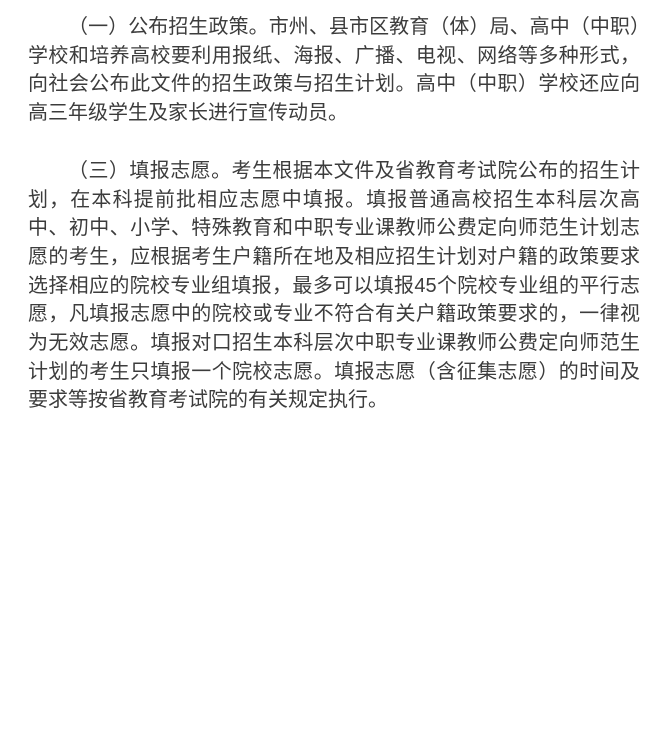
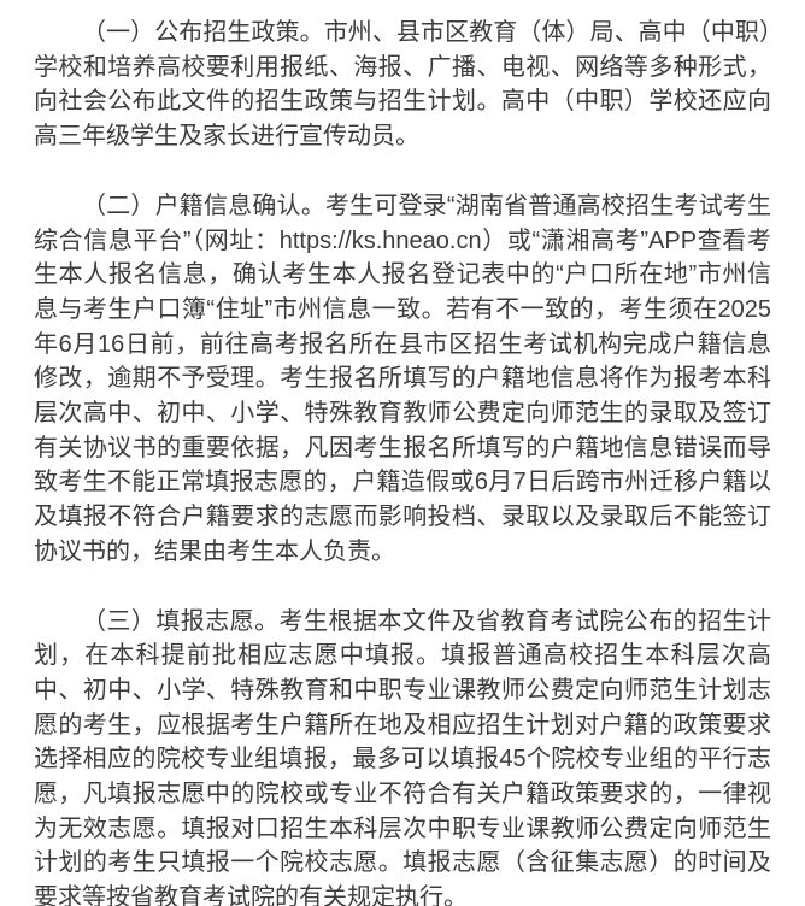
  （一）公布招生政策。市州、县市区教育（体）局、高中（中职）学校和培养高校要利用报纸、海报、广播、电视、网络等多种形式，向社会公布此文件的招生政策与招生计划。高中（中职）学校还应向高三年级学生及家长进行宣传动员。
+ （二）户籍信息确认。考生可登录“湖南省普通高校招生考试考生综合信息平台”（网址：https://ks.hneao.cn）或“潇湘高考”APP查看考生本人报名信息，确认考生本人报名登记表中的“户口所在地”市州信息与考生户口簿“住址”市州信息一致。若有不一致的，考生须在2025年6月16日前，前往高考报名所在县市区招生考试机构完成户籍信息修改，逾期不予受理。考生报名所填写的户籍地信息将作为报考本科层次高中、初中、小学、特殊教育教师公费定向师范生的录取及签订有关协议书的重要依据，凡因考生报名所填写的户籍地信息错误而导致考生不能正常填报志愿的，户籍造假或6月7日后跨市州迁移户籍以及填报不符合户籍要求的志愿而影响投档、录取以及录取后不能签订协议书的，结果由考生本人负责。
  （三）填报志愿。考生根据本文件及省教育考试院公布的招生计划，在本科提前批相应志愿中填报。填报普通高校招生本科层次高中、初中、小学、特殊教育和中职专业课教师公费定向师范生计划志愿的考生，应根据考生户籍所在地及相应招生计划对户籍的政策要求选择相应的院校专业组填报，最多可以填报45个院校专业组的平行志愿，凡填报志愿中的院校或专业不符合有关户籍政策要求的，一律视为无效志愿。填报对口招生本科层次中职专业课教师公费定向师范生计划的考生只填报一个院校志愿。填报志愿（含征集志愿）的时间及要求等按省教育考试院的有关规定执行。
